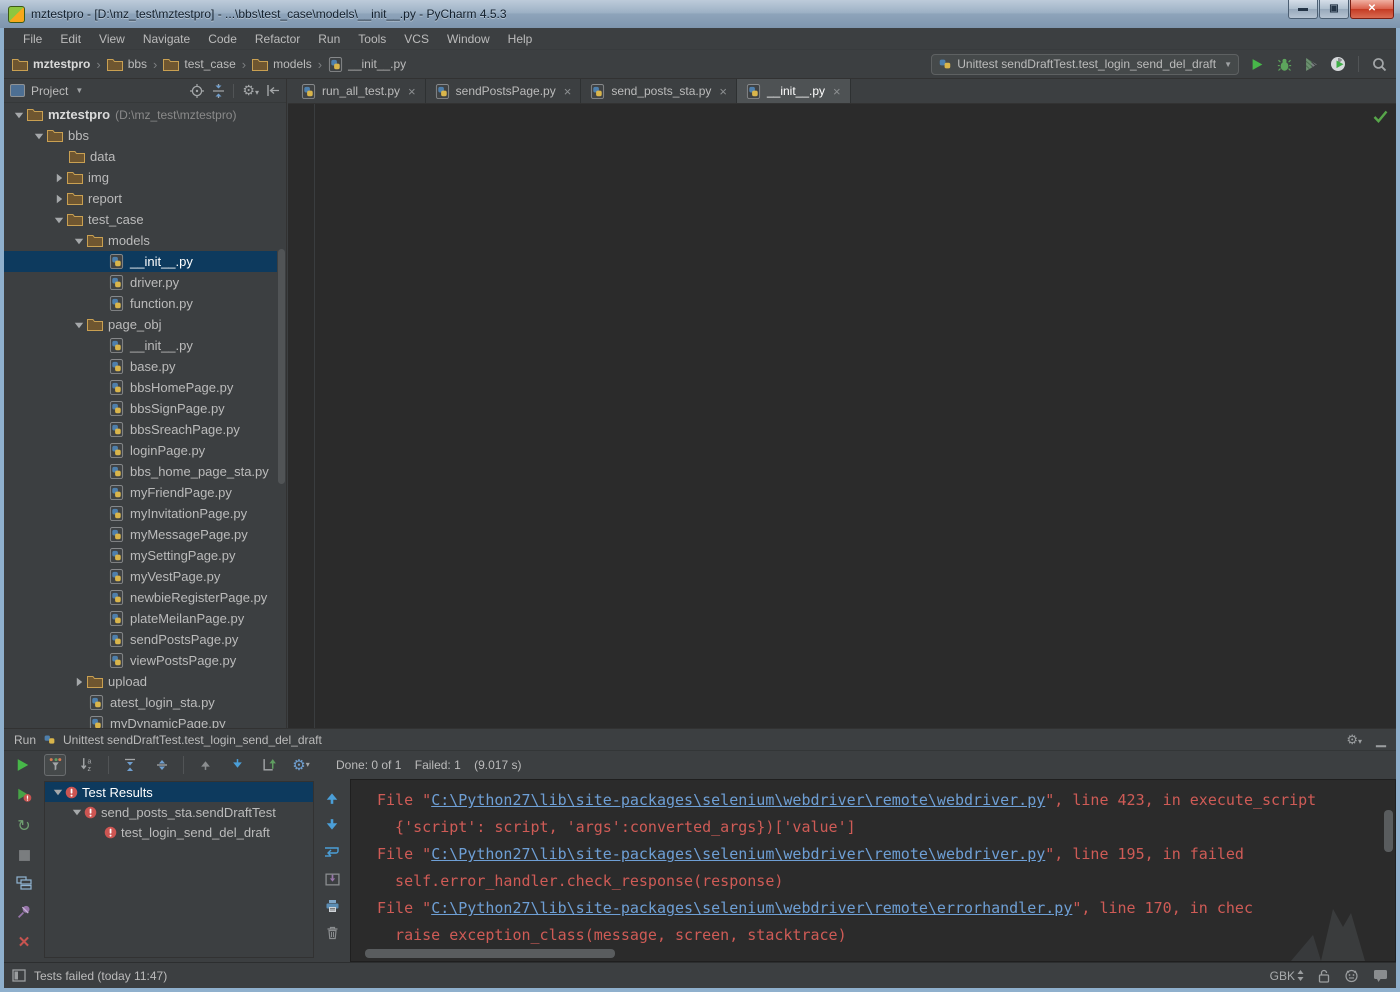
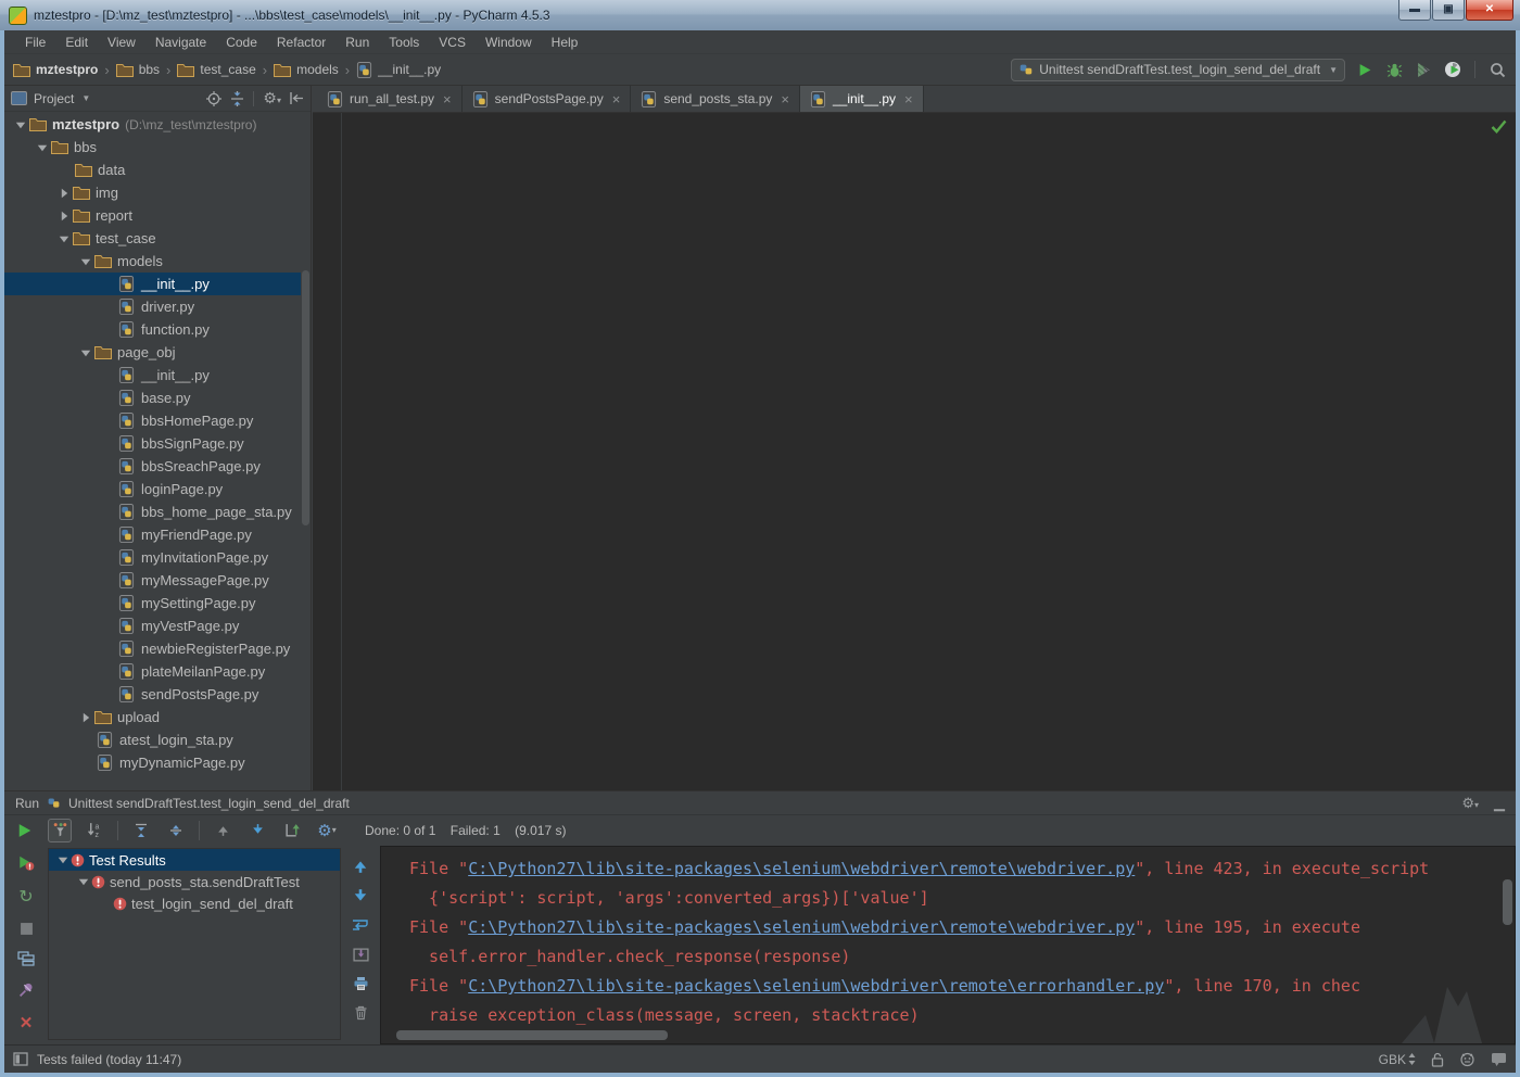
  mztestpro - [D:\mz_test\mztestpro] - ...\bbs\test_case\models\__init__.py - PyCharm 4.5.3
  ▬
  ▣
  ✕
  File
  Edit
  View
  Navigate
  Code
  Refactor
  Run
  Tools
  VCS
  Window
  Help
  mztestpro
  ›
  bbs
  ›
  test_case
  ›
  models
  ›
  __init__.py
  Unittest sendDraftTest.test_login_send_del_draft
  ▼
  Project
  ▼
  ⚙▾
  mztestpro
  (D:\mz_test\mztestpro)
  bbs
  data
  img
  report
  test_case
  models
  __init__.py
  driver.py
  function.py
  page_obj
  __init__.py
  base.py
  bbsHomePage.py
  bbsSignPage.py
  bbsSreachPage.py
  loginPage.py
  bbs_home_page_sta.py
  myFriendPage.py
  myInvitationPage.py
  myMessagePage.py
  mySettingPage.py
  myVestPage.py
  newbieRegisterPage.py
  plateMeilanPage.py
  sendPostsPage.py
- viewPostsPage.py
  upload
  atest_login_sta.py
  myDynamicPage.py
  run_all_test.py
  ×
  sendPostsPage.py
  ×
  send_posts_sta.py
  ×
  __init__.py
  ×
  Run
  Unittest sendDraftTest.test_login_send_del_draft
  ⚙▾
  ▁
  ⚙
  ▾
  Done: 0 of 1 Failed: 1 (9.017 s)
  ↻
  ✕
  Test Results
  send_posts_sta.sendDraftTest
  test_login_send_del_draft
  File "C:\Python27\lib\site-packages\selenium\webdriver\remote\webdriver.py", line 423, in execute_script
  {'script': script, 'args':converted_args})['value']
- File "C:\Python27\lib\site-packages\selenium\webdriver\remote\webdriver.py", line 195, in failed
+ File "C:\Python27\lib\site-packages\selenium\webdriver\remote\webdriver.py", line 195, in execute
  self.error_handler.check_response(response)
  File "C:\Python27\lib\site-packages\selenium\webdriver\remote\errorhandler.py", line 170, in chec
  raise exception_class(message, screen, stacktrace)
  Tests failed (today 11:47)
  GBK
